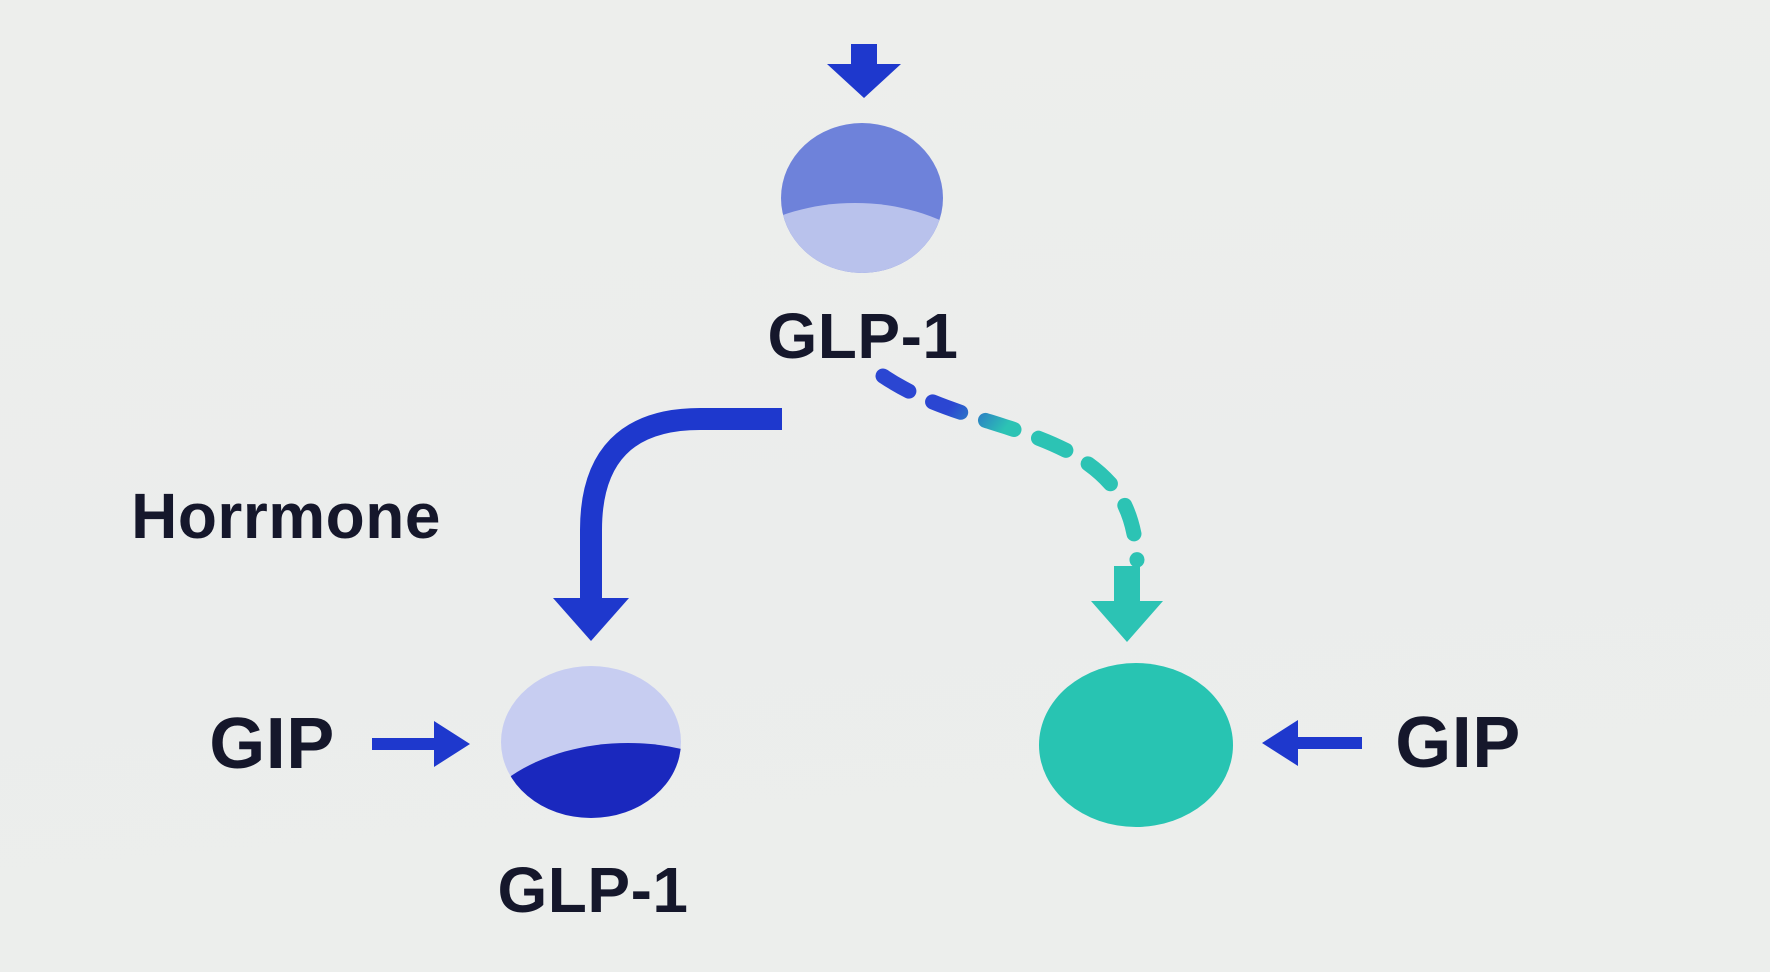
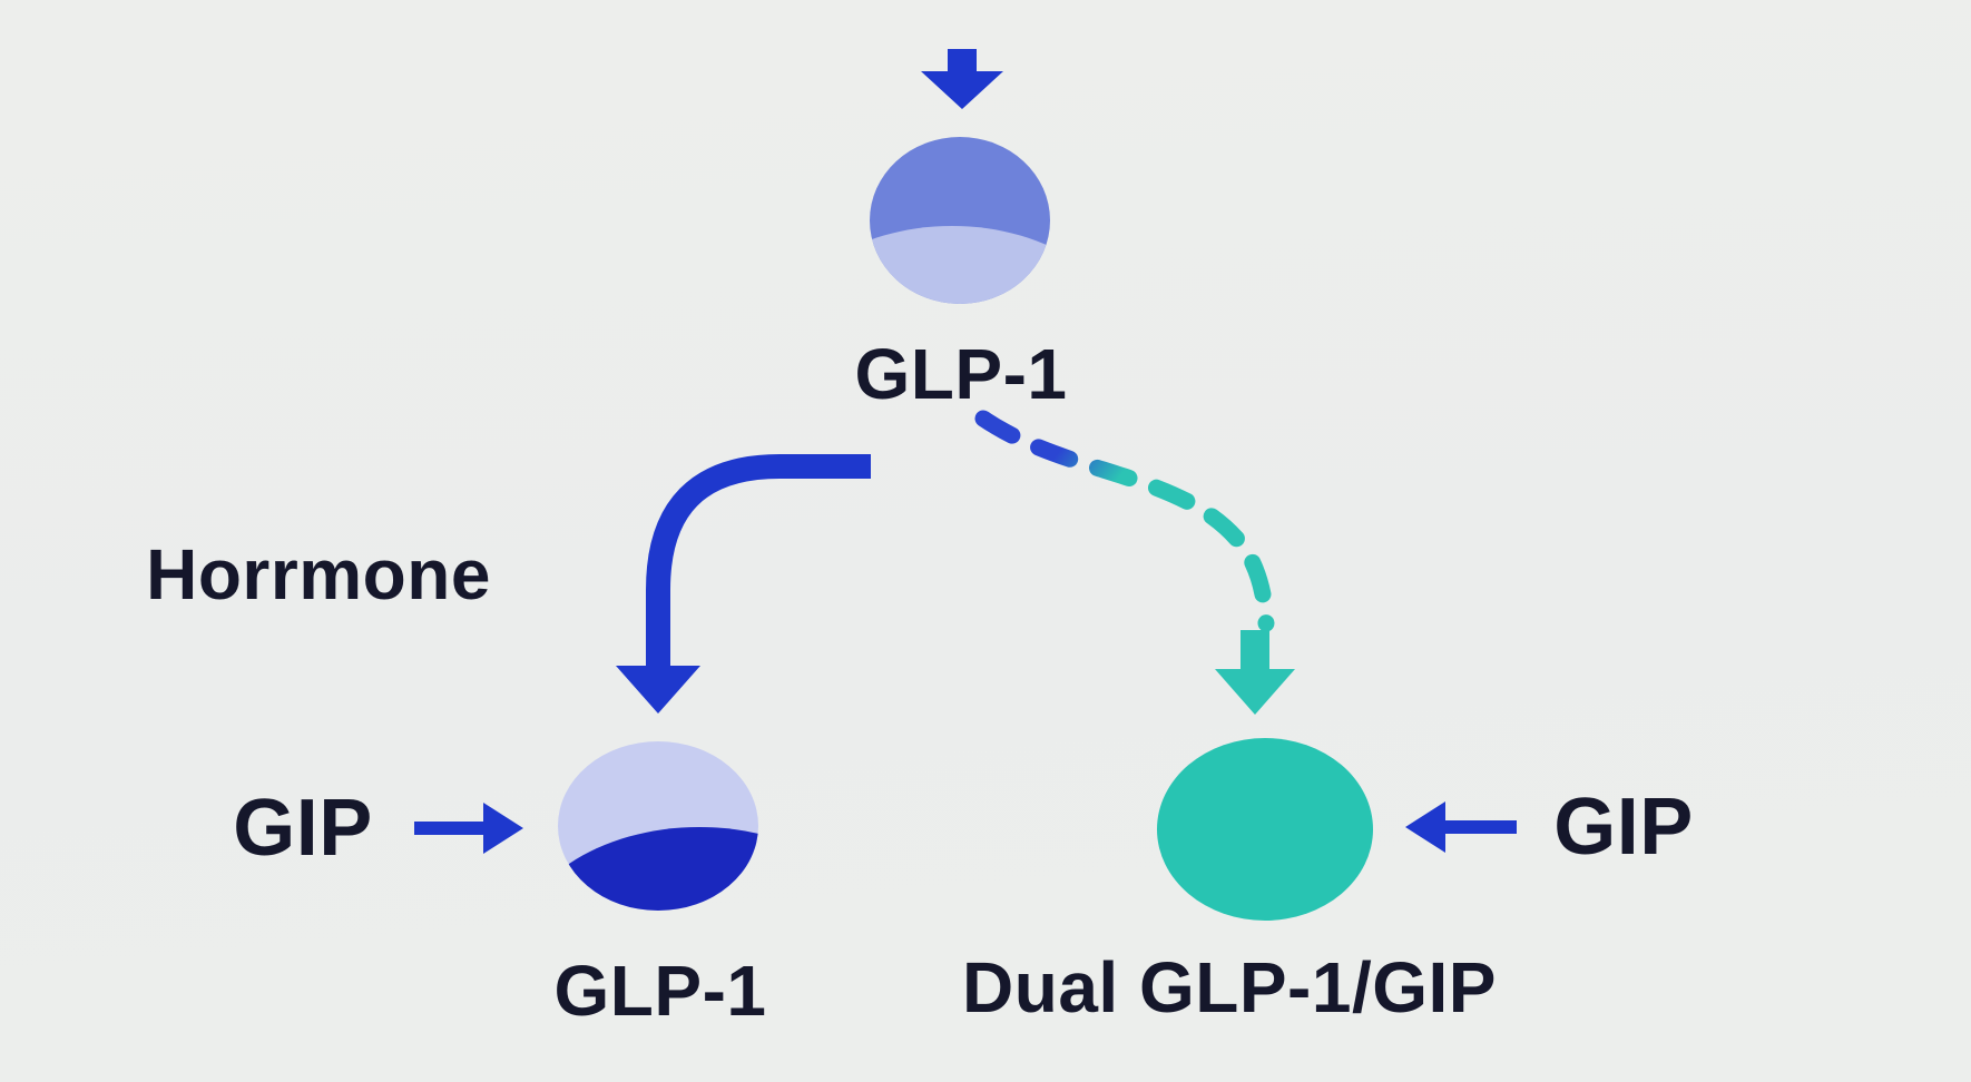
  GLP-1
  Horrmone
  GIP
  GIP
  GLP-1
+ Dual GLP-1/GIP
